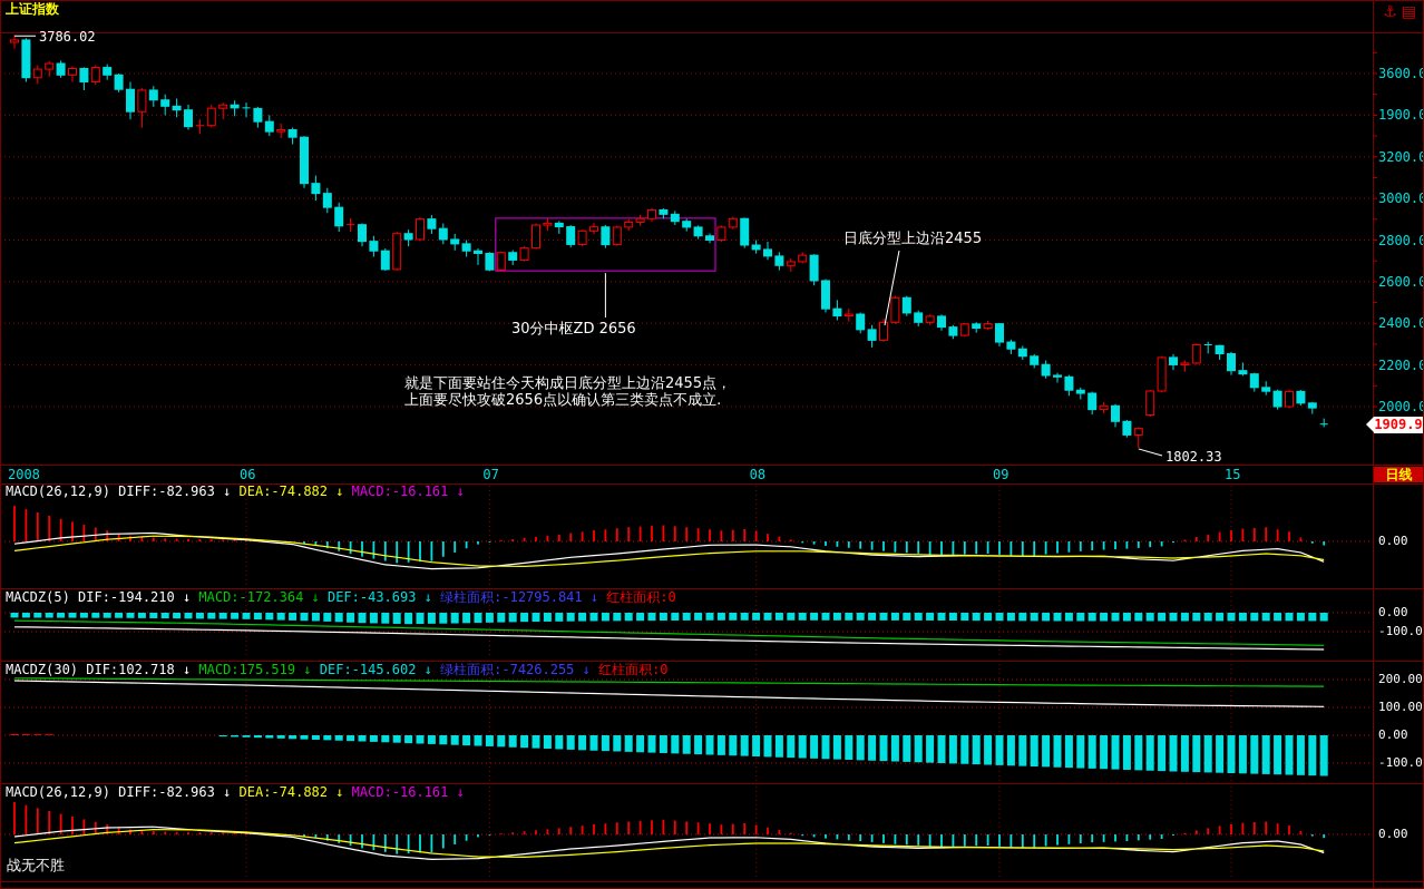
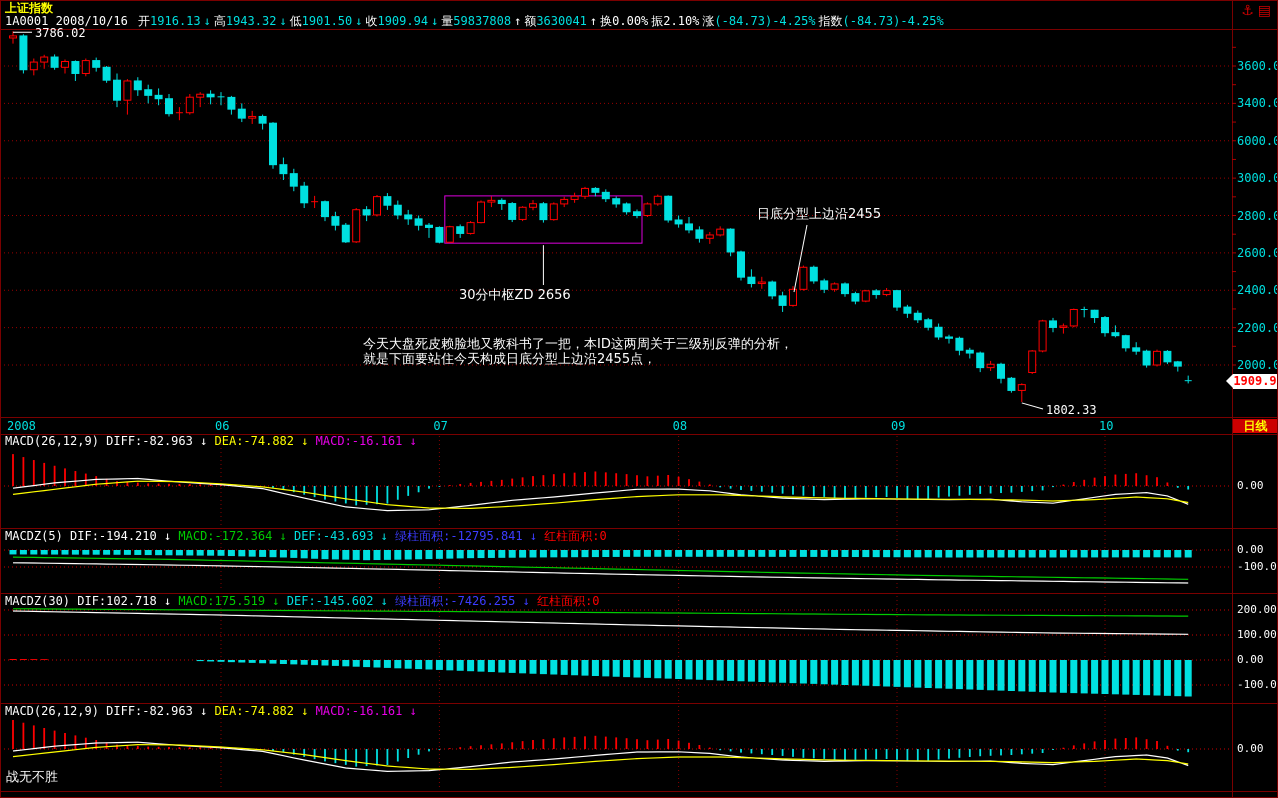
  上证指数
  ⚓ ▤
+ 1A0001 2008/10/16 开1916.13 ↓ 高1943.32 ↓ 低1901.50 ↓ 收1909.94 ↓ 量59837808 ↑ 额3630041 ↑ 换0.00% 振2.10% 涨(-84.73)-4.25% 指数(-84.73)-4.25%
  3786.02
  30分中枢ZD 2656
  日底分型上边沿2455
  1802.33
+ 今天大盘死皮赖脸地又教科书了一把，本ID这两周关于三级别反弹的分析，
  就是下面要站住今天构成日底分型上边沿2455点，
- 上面要尽快攻破2656点以确认第三类卖点不成立.
  战无不胜
  1909.9
  日线
  3600.0
- 1900.0
+ 3400.0
- 3200.0
+ 6000.0
  3000.0
  2800.0
  2600.0
  2400.0
  2200.0
  2000.0
  2008
  06
  07
  08
  09
- 15
+ 10
  MACD(26,12,9) DIFF:-82.963 ↓ DEA:-74.882 ↓ MACD:-16.161 ↓
  0.00
  MACDZ(5) DIF:-194.210 ↓ MACD:-172.364 ↓ DEF:-43.693 ↓ 绿柱面积:-12795.841 ↓ 红柱面积:0
  0.00
  -100.0
  MACDZ(30) DIF:102.718 ↓ MACD:175.519 ↓ DEF:-145.602 ↓ 绿柱面积:-7426.255 ↓ 红柱面积:0
  200.00
  100.00
  0.00
  -100.0
  MACD(26,12,9) DIFF:-82.963 ↓ DEA:-74.882 ↓ MACD:-16.161 ↓
  0.00
